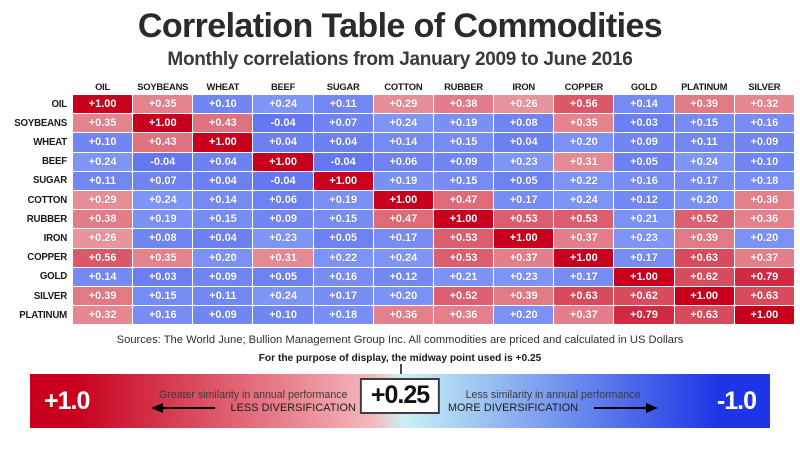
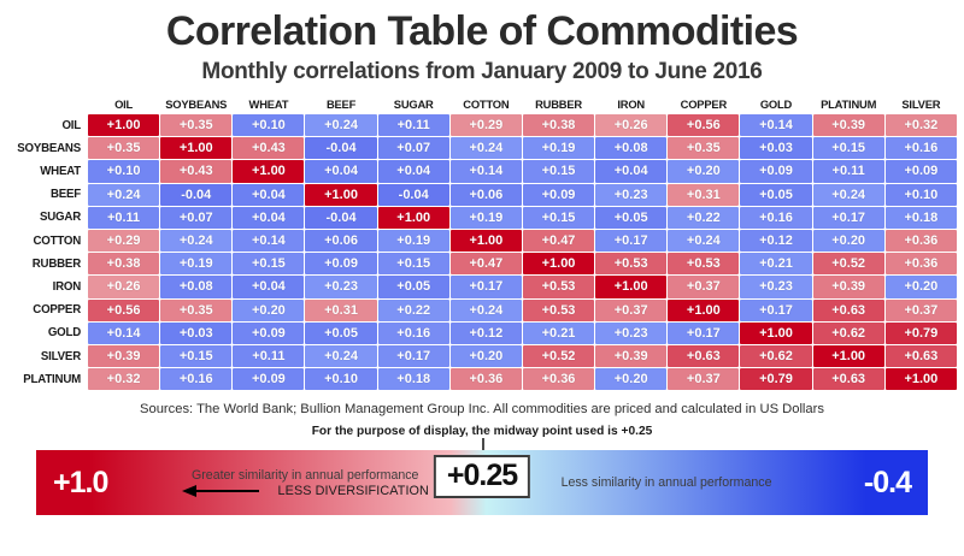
  Correlation Table of Commodities
  Monthly correlations from January 2009 to June 2016
  	OIL	SOYBEANS	WHEAT	BEEF	SUGAR	COTTON	RUBBER	IRON	COPPER	GOLD	PLATINUM	SILVER
  OIL	+1.00	+0.35	+0.10	+0.24	+0.11	+0.29	+0.38	+0.26	+0.56	+0.14	+0.39	+0.32
  SOYBEANS	+0.35	+1.00	+0.43	-0.04	+0.07	+0.24	+0.19	+0.08	+0.35	+0.03	+0.15	+0.16
  WHEAT	+0.10	+0.43	+1.00	+0.04	+0.04	+0.14	+0.15	+0.04	+0.20	+0.09	+0.11	+0.09
  BEEF	+0.24	-0.04	+0.04	+1.00	-0.04	+0.06	+0.09	+0.23	+0.31	+0.05	+0.24	+0.10
  SUGAR	+0.11	+0.07	+0.04	-0.04	+1.00	+0.19	+0.15	+0.05	+0.22	+0.16	+0.17	+0.18
  COTTON	+0.29	+0.24	+0.14	+0.06	+0.19	+1.00	+0.47	+0.17	+0.24	+0.12	+0.20	+0.36
  RUBBER	+0.38	+0.19	+0.15	+0.09	+0.15	+0.47	+1.00	+0.53	+0.53	+0.21	+0.52	+0.36
  IRON	+0.26	+0.08	+0.04	+0.23	+0.05	+0.17	+0.53	+1.00	+0.37	+0.23	+0.39	+0.20
  COPPER	+0.56	+0.35	+0.20	+0.31	+0.22	+0.24	+0.53	+0.37	+1.00	+0.17	+0.63	+0.37
  GOLD	+0.14	+0.03	+0.09	+0.05	+0.16	+0.12	+0.21	+0.23	+0.17	+1.00	+0.62	+0.79
  SILVER	+0.39	+0.15	+0.11	+0.24	+0.17	+0.20	+0.52	+0.39	+0.63	+0.62	+1.00	+0.63
  PLATINUM	+0.32	+0.16	+0.09	+0.10	+0.18	+0.36	+0.36	+0.20	+0.37	+0.79	+0.63	+1.00
- Sources: The World June; Bullion Management Group Inc. All commodities are priced and calculated in US Dollars
+ Sources: The World Bank; Bullion Management Group Inc. All commodities are priced and calculated in US Dollars
  For the purpose of display, the midway point used is +0.25
  +1.0
  Greater similarity in annual performance
  LESS DIVERSIFICATION
  Less similarity in annual performance
- MORE DIVERSIFICATION
- -1.0
+ -0.4
  +0.25
